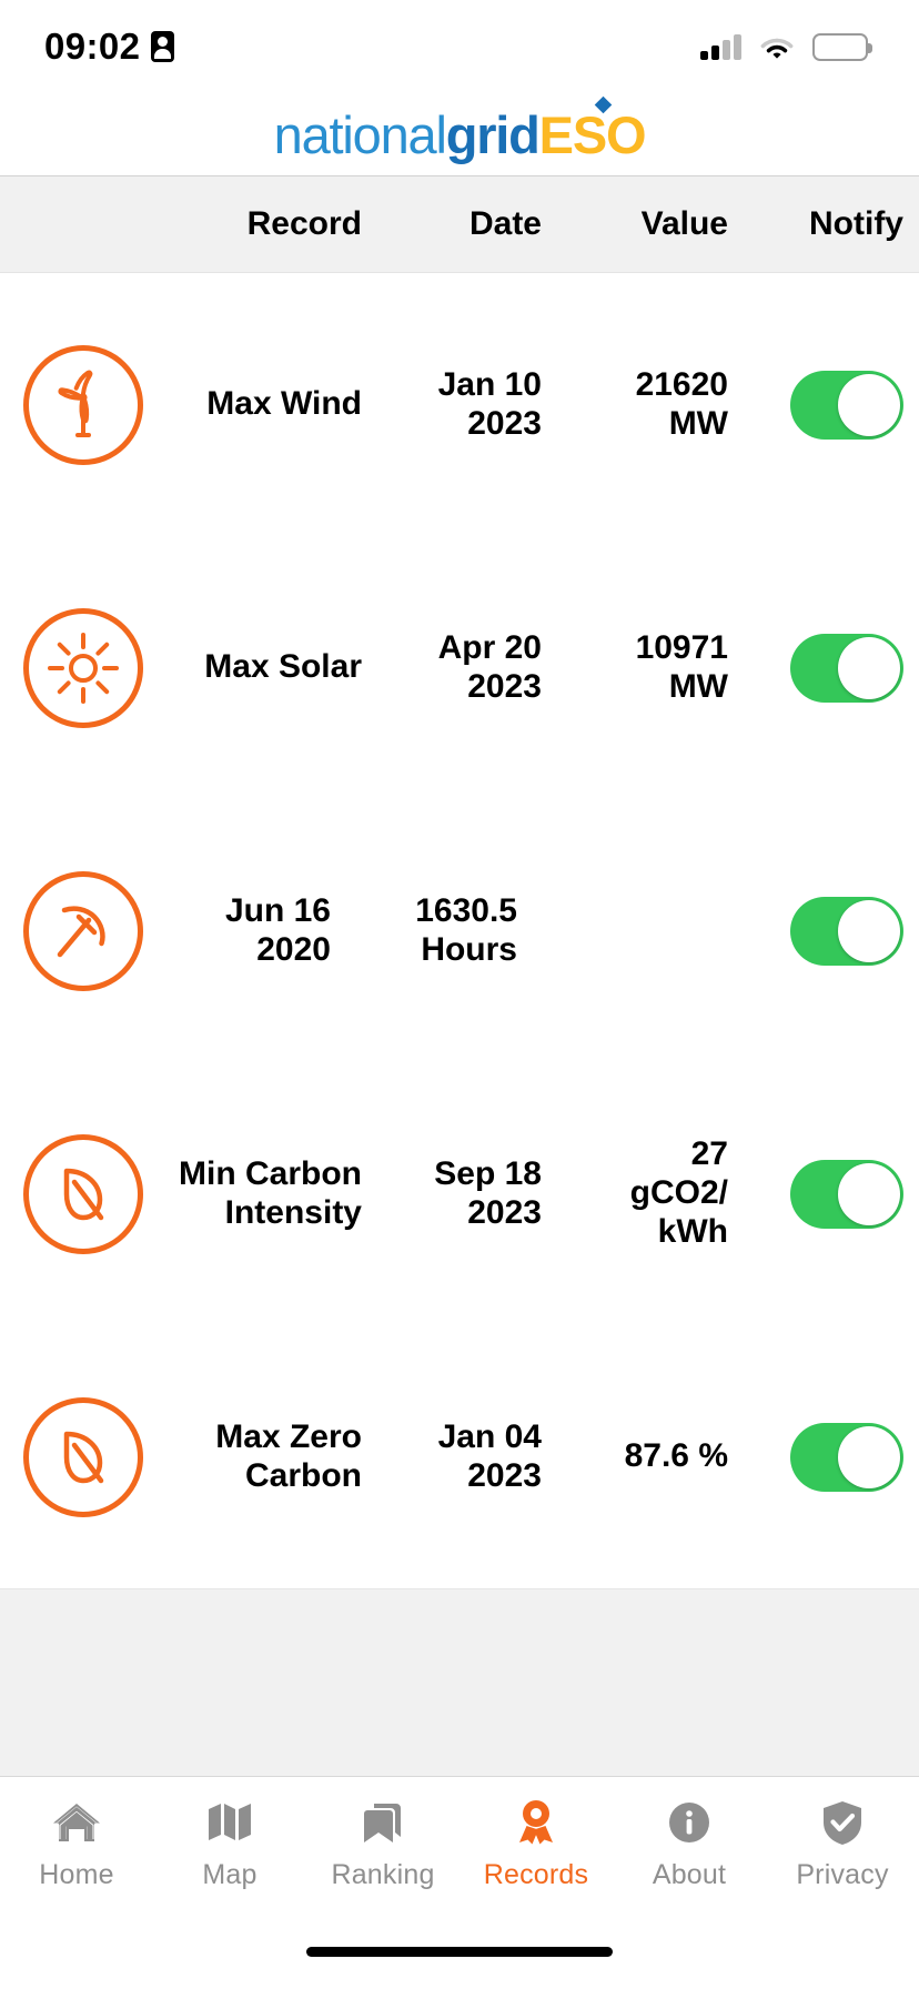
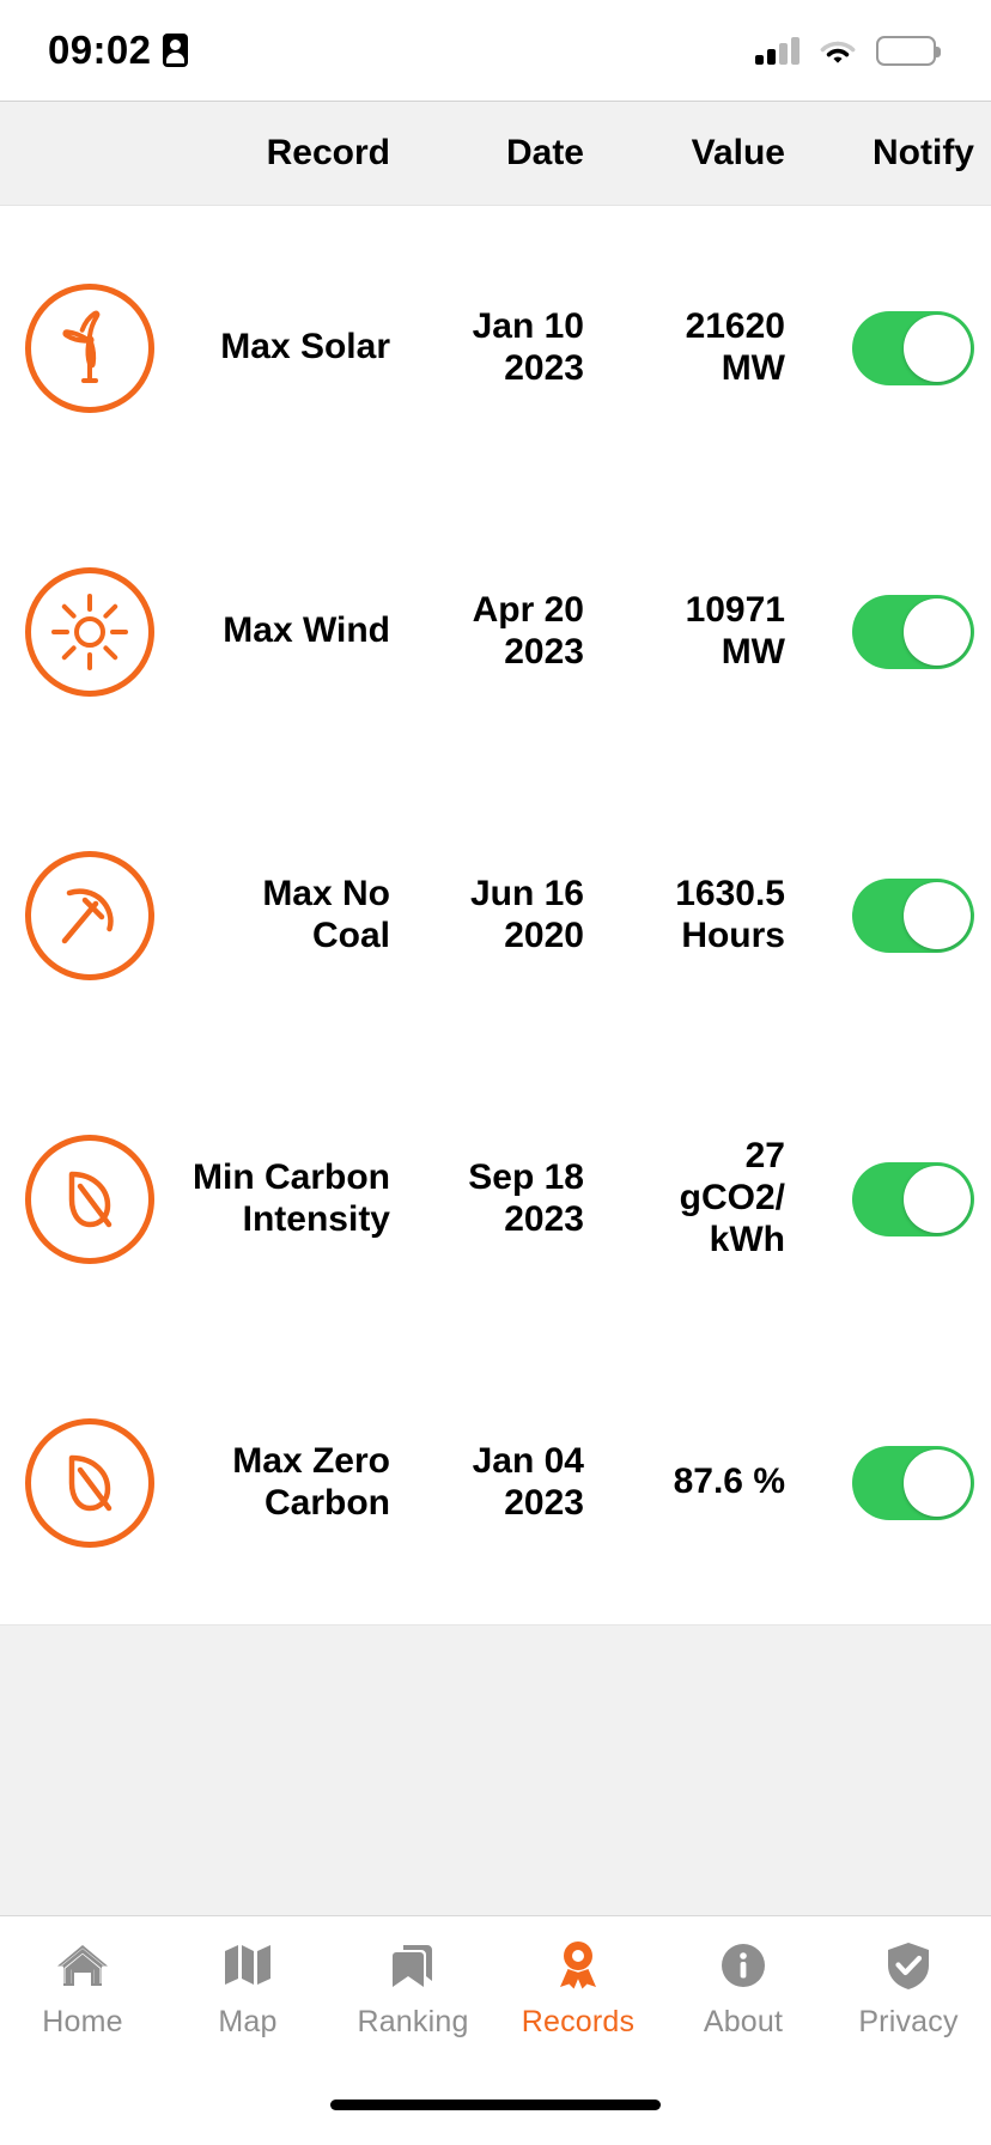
  09:02
- nationalgridESO
  Record
  Date
  Value
  Notify
- Max Wind
+ Max Solar
  Jan 10
  2023
  21620
  MW
- Max Solar
+ Max Wind
  Apr 20
  2023
  10971
  MW
+ Max No Coal
  Jun 16
  2020
  1630.5
  Hours
  Min Carbon Intensity
  Sep 18
  2023
  27
  gCO2/ kWh
  Max Zero Carbon
  Jan 04
  2023
  87.6 %
  Home
  Map
  Ranking
  Records
  About
  Privacy
